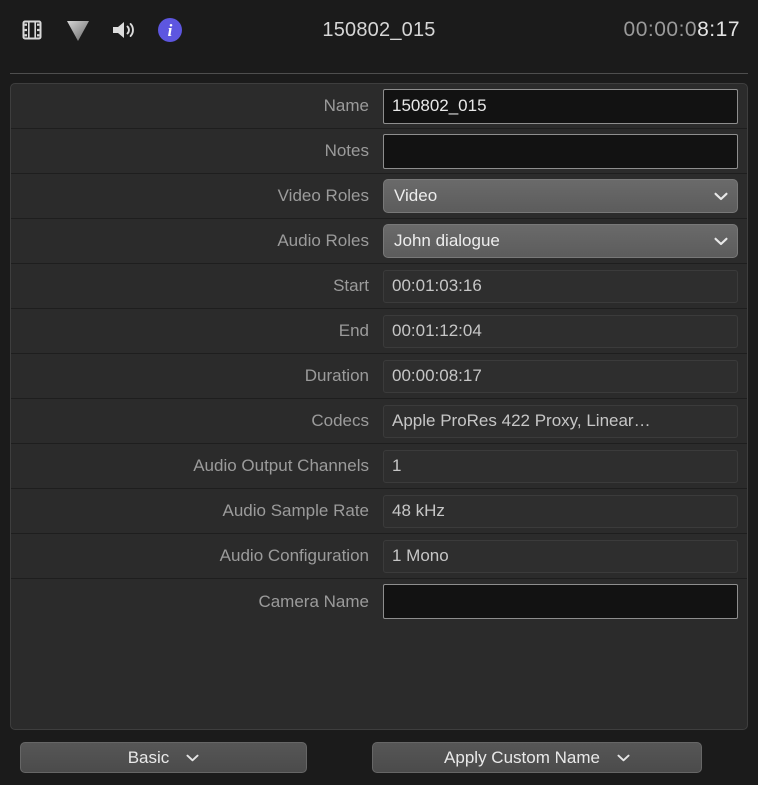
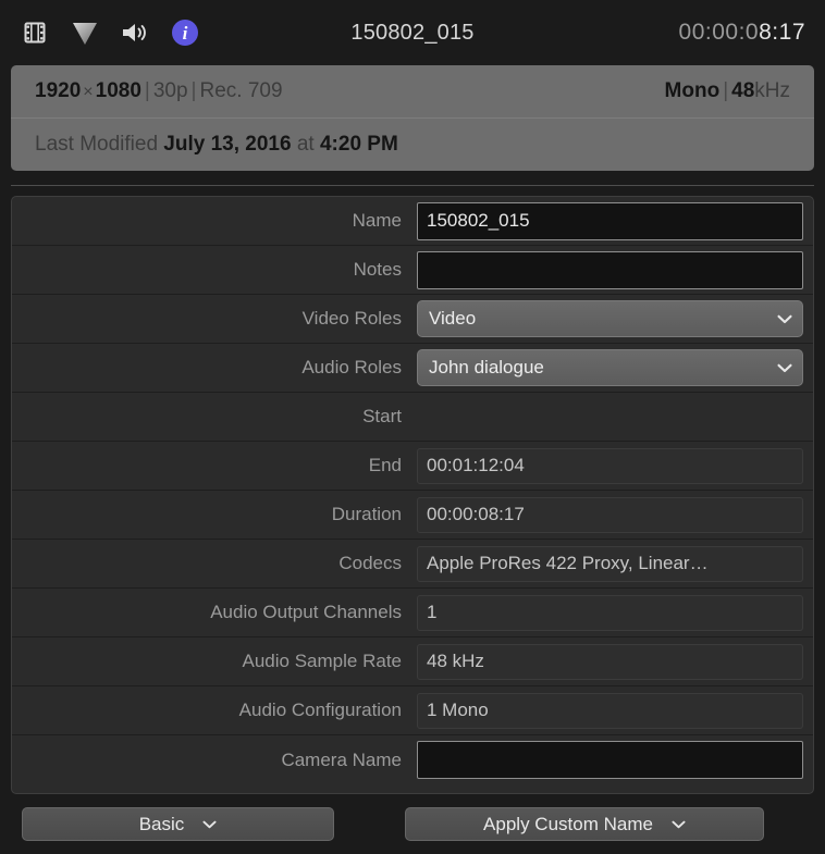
  i
  150802_015
  00:00:08:17
+ 1920×1080 | 30p | Rec. 709
+ Mono | 48kHz
+ Last Modified
+ July 13, 2016
+ at
+ 4:20 PM
  Name
  150802_015
  Notes
  Video Roles
  Video
  Audio Roles
  John dialogue
  Start
- 00:01:03:16
  End
  00:01:12:04
  Duration
  00:00:08:17
  Codecs
  Apple ProRes 422 Proxy, Linear…
  Audio Output Channels
  1
  Audio Sample Rate
  48 kHz
  Audio Configuration
  1 Mono
  Camera Name
  Basic
  Apply Custom Name
